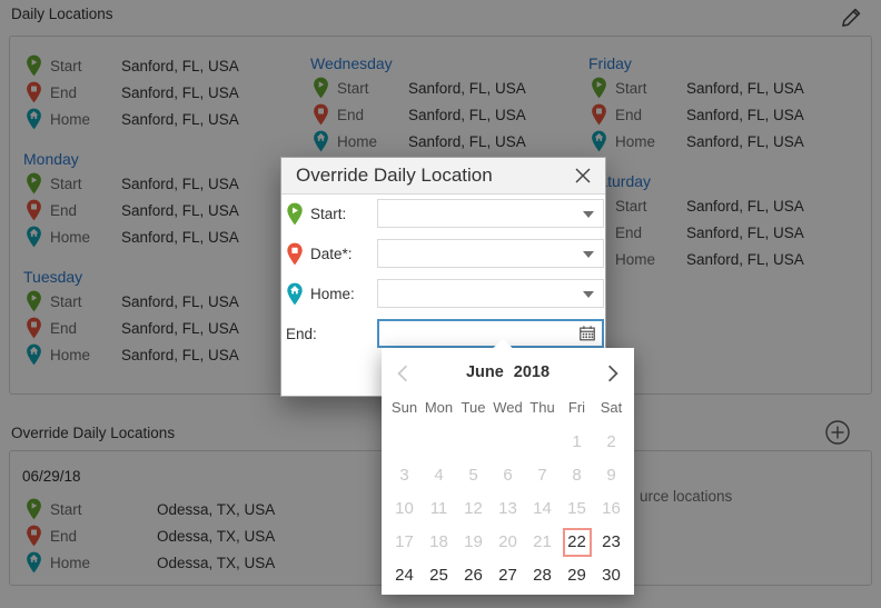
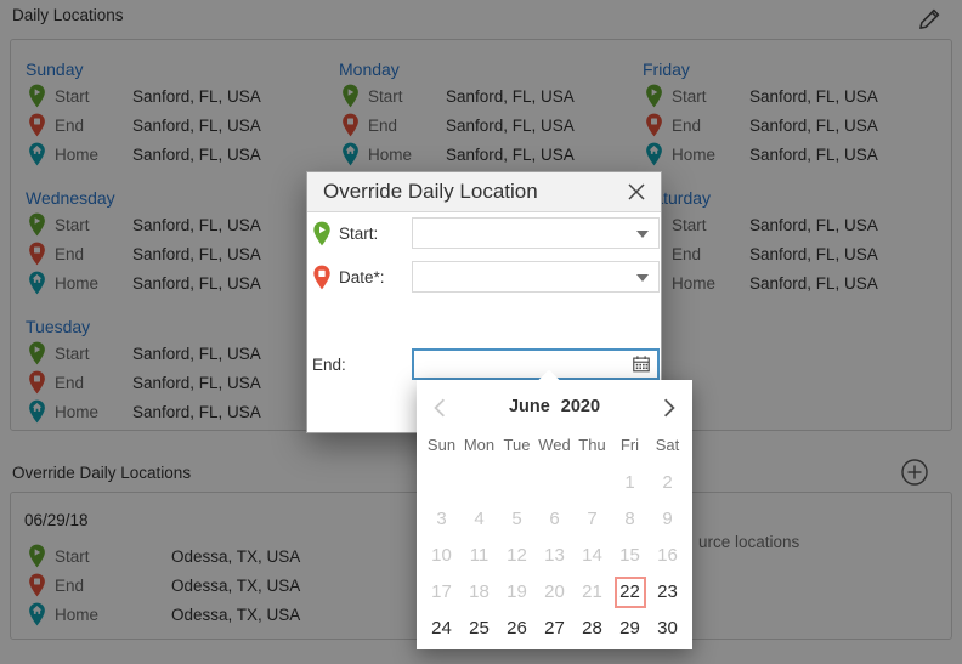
  Daily Locations
+ Sunday
  Start
  Sanford, FL, USA
  End
  Sanford, FL, USA
  Home
  Sanford, FL, USA
- Monday
+ Wednesday
  Start
  Sanford, FL, USA
  End
  Sanford, FL, USA
  Home
  Sanford, FL, USA
  Tuesday
  Start
  Sanford, FL, USA
  End
  Sanford, FL, USA
  Home
  Sanford, FL, USA
- Wednesday
+ Monday
  Start
  Sanford, FL, USA
  End
  Sanford, FL, USA
  Home
  Sanford, FL, USA
  Friday
  Start
  Sanford, FL, USA
  End
  Sanford, FL, USA
  Home
  Sanford, FL, USA
  turday
  Start
  Sanford, FL, USA
  End
  Sanford, FL, USA
  Home
  Sanford, FL, USA
  Override Daily Locations
  06/29/18
  Start
  Odessa, TX, USA
  End
  Odessa, TX, USA
  Home
  Odessa, TX, USA
  urce locations
  Override Daily Location
  Start:
  Date*:
- Home:
  End:
- June 2018
+ June 2020
  Sun
  Mon
  Tue
  Wed
  Thu
  Fri
  Sat
  1
  2
  3
  4
  5
  6
  7
  8
  9
  10
  11
  12
  13
  14
  15
  16
  17
  18
  19
  20
  21
  22
  23
  24
  25
  26
  27
  28
  29
  30
